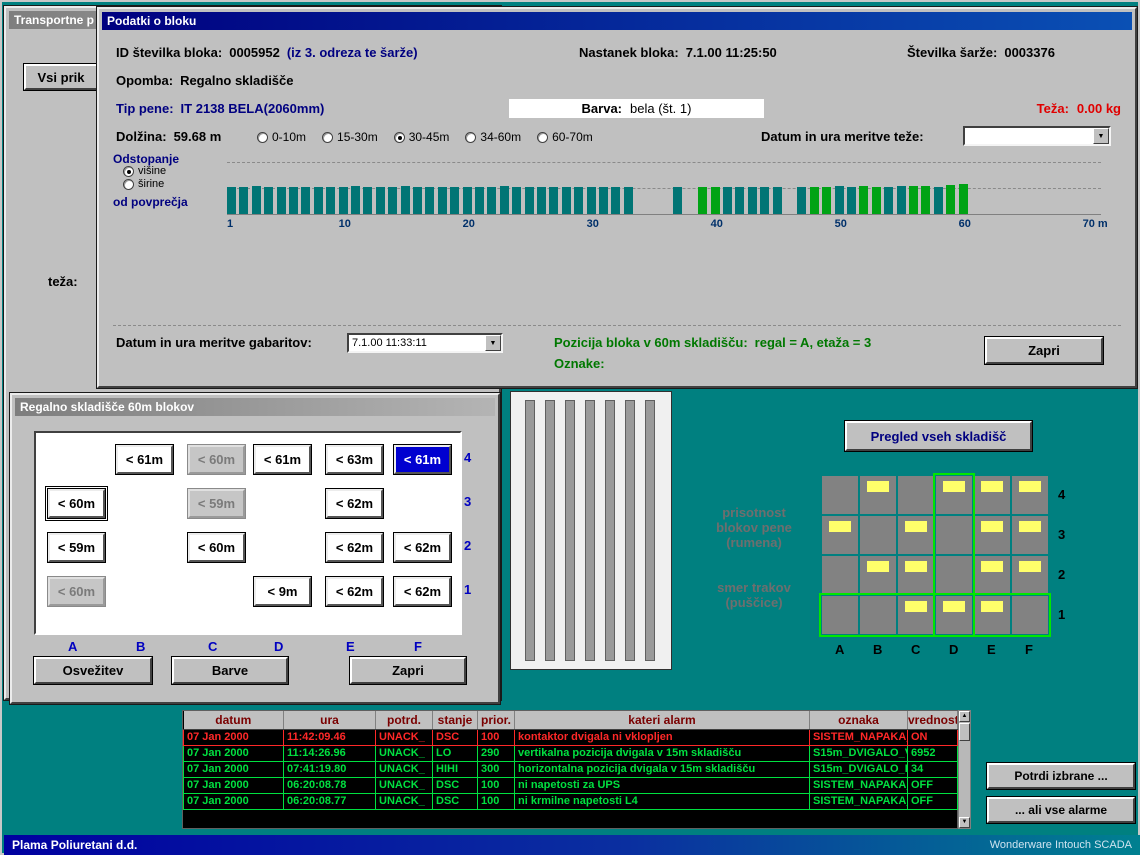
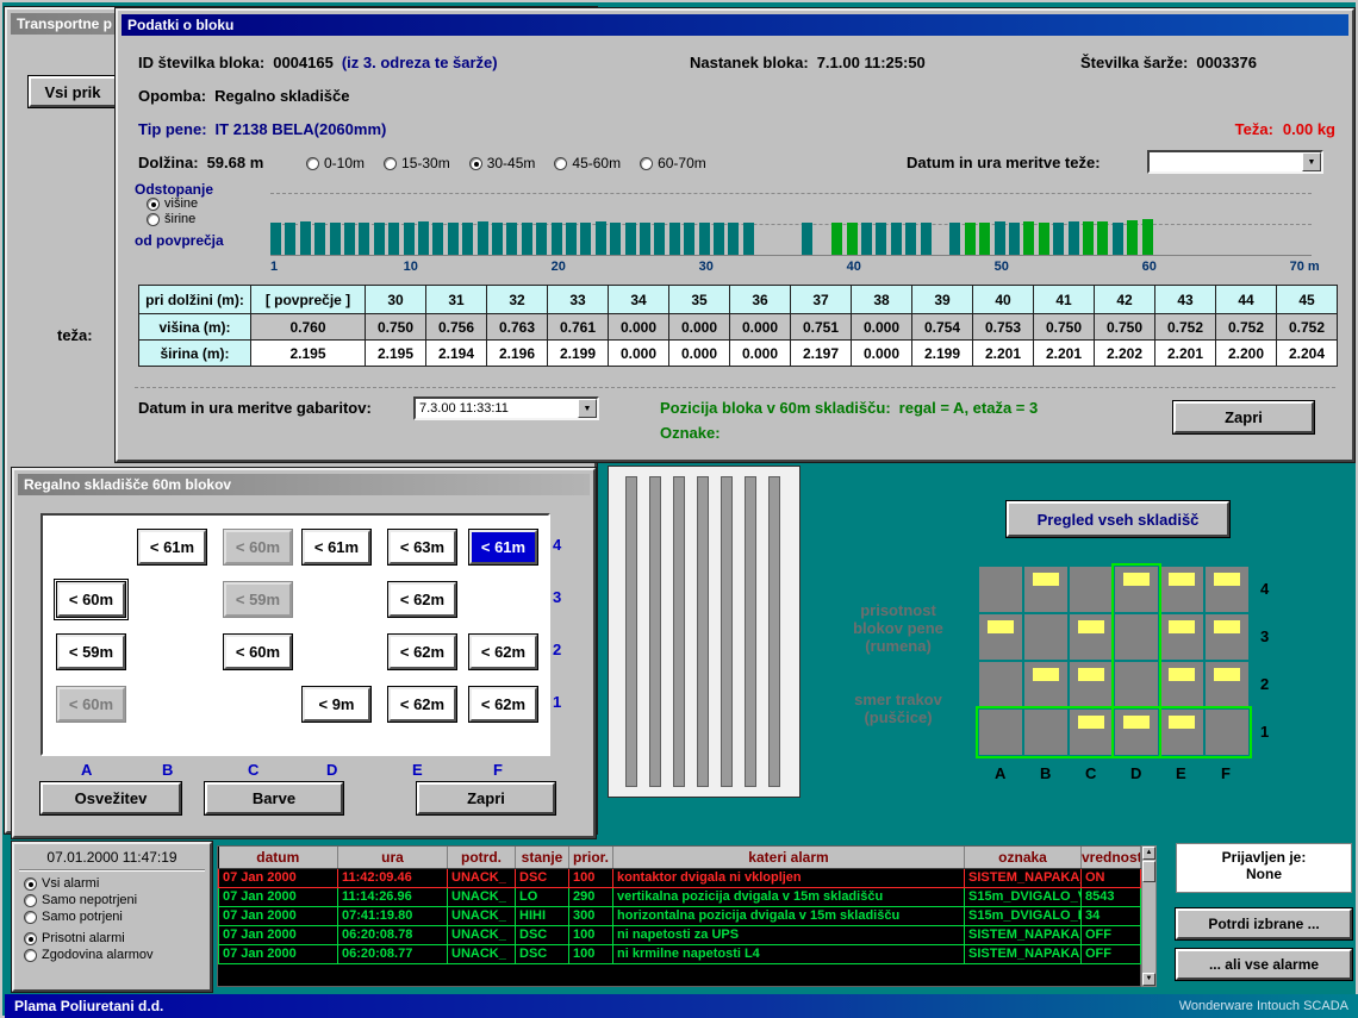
  Transportne p
  Vsi prik
  teža:
  Regalno skladišče 60m blokov
  < 61m
  < 60m
  < 61m
  < 63m
  < 61m
  < 60m
  < 59m
  < 62m
  < 59m
  < 60m
  < 62m
  < 62m
  < 60m
  < 9m
  < 62m
  < 62m
  Osvežitev
  Barve
  Zapri
  4
  3
  2
  1
  A
  B
  C
  D
  E
  F
  Pregled vseh skladišč
  prisotnost
  blokov pene
  (rumena)
  smer trakov
  (puščice)
  A
  B
  C
  D
  E
  F
  4
  3
  2
  1
  Podatki o bloku
  ID številka bloka:
- 0005952
+ 0004165
  (iz 3. odreza te šarže)
  Nastanek bloka:
  7.1.00 11:25:50
  Številka šarže:
  0003376
  Opomba:
  Regalno skladišče
  Tip pene:
  IT 2138 BELA(2060mm)
- Barva:
- bela (št. 1)
  Teža:
  0.00 kg
  Dolžina:
  59.68 m
  0-10m
  15-30m
  30-45m
- 34-60m
+ 45-60m
  60-70m
  Datum in ura meritve teže:
  Odstopanje
  višine
  širine
  od povprečja
  1
  10
  20
  30
  40
  50
  60
  70 m
+ pri dolžini (m):	[ povprečje ]	30	31	32	33	34	35	36	37	38	39	40	41	42	43	44	45
+ višina (m):	0.760	0.750	0.756	0.763	0.761	0.000	0.000	0.000	0.751	0.000	0.754	0.753	0.750	0.750	0.752	0.752	0.752
+ širina (m):	2.195	2.195	2.194	2.196	2.199	0.000	0.000	0.000	2.197	0.000	2.199	2.201	2.201	2.202	2.201	2.200	2.204
  Datum in ura meritve gabaritov:
- 7.1.00 11:33:11
+ 7.3.00 11:33:11
  Pozicija bloka v 60m skladišču:
  regal = A, etaža = 3
  Oznake:
  Zapri
+ 07.01.2000 11:47:19
+ Vsi alarmi
+ Samo nepotrjeni
+ Samo potrjeni
+ Prisotni alarmi
+ Zgodovina alarmov
  datum	ura	potrd.	stanje	prior.	kateri alarm	oznaka	vrednost
  07 Jan 2000	11:42:09.46	UNACK_	DSC	100	kontaktor dvigala ni vklopljen	SISTEM_NAPAKA	ON
- 07 Jan 2000	11:14:26.96	UNACK_	LO	290	vertikalna pozicija dvigala v 15m skladišču	S15m_DVIGALO_	6952
+ 07 Jan 2000	11:14:26.96	UNACK_	LO	290	vertikalna pozicija dvigala v 15m skladišču	S15m_DVIGALO_	8543
  07 Jan 2000	07:41:19.80	UNACK_	HIHI	300	horizontalna pozicija dvigala v 15m skladišču	S15m_DVIGALO_	34
  07 Jan 2000	06:20:08.78	UNACK_	DSC	100	ni napetosti za UPS	SISTEM_NAPAKA	OFF
  07 Jan 2000	06:20:08.77	UNACK_	DSC	100	ni krmilne napetosti L4	SISTEM_NAPAKA	OFF
+ Prijavljen je:
+ None
  Potrdi izbrane ...
  ... ali vse alarme
  Plama Poliuretani d.d.
  Wonderware Intouch SCADA
